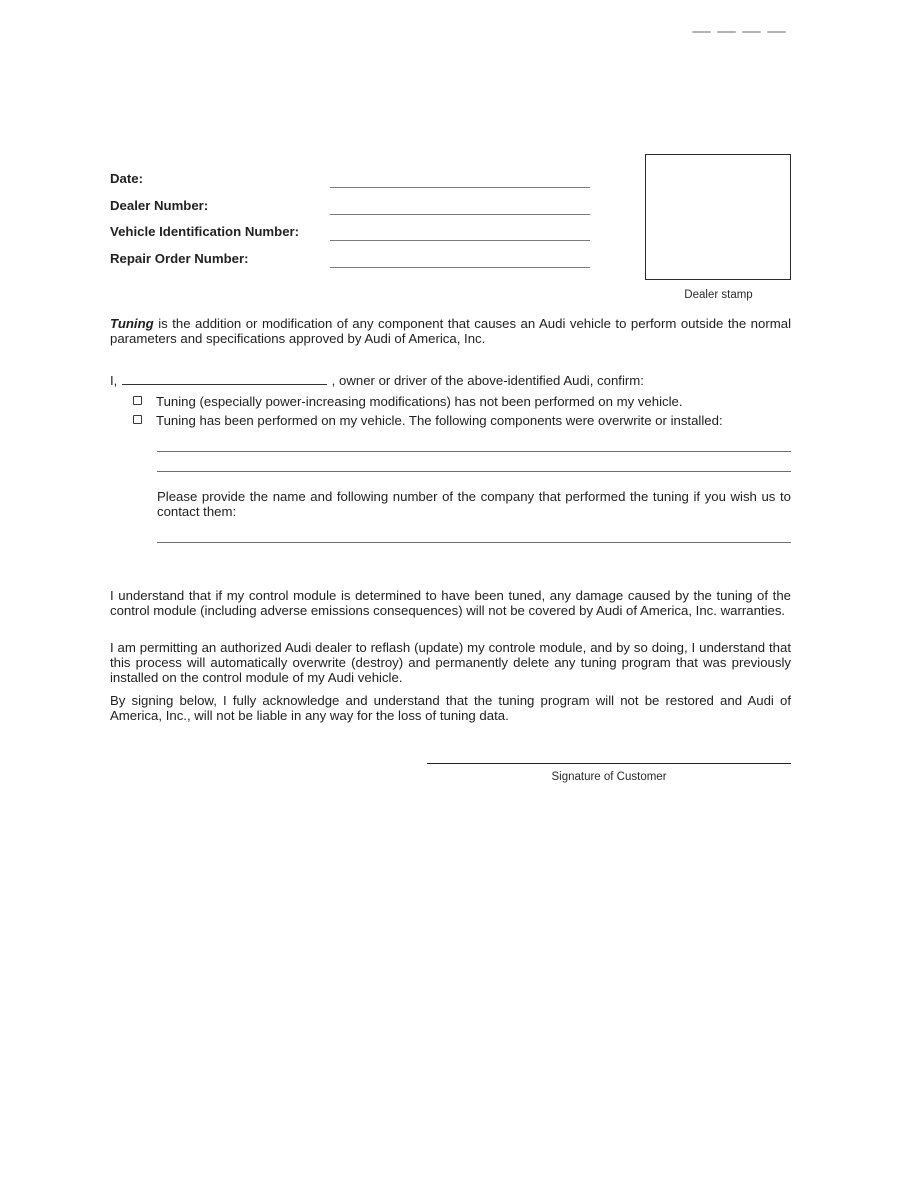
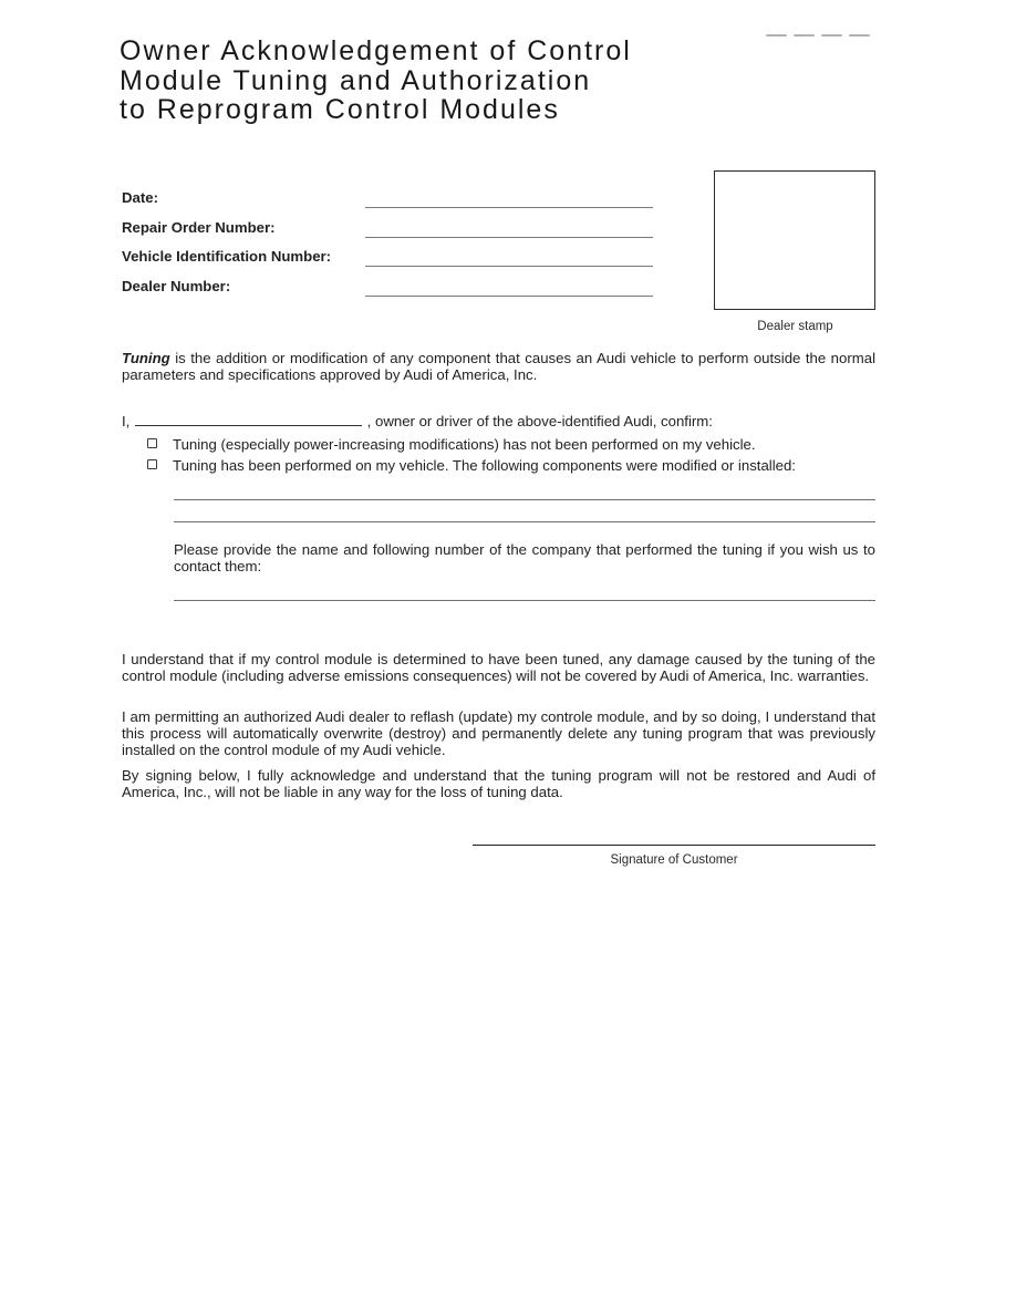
+ Owner Acknowledgement of Control
+ Module Tuning and Authorization
+ to Reprogram Control Modules
  Date:
- Dealer Number:
+ Repair Order Number:
  Vehicle Identification Number:
- Repair Order Number:
+ Dealer Number:
  Dealer stamp
  Tuning is the addition or modification of any component that causes an Audi vehicle to perform outside the normal parameters and specifications approved by Audi of America, Inc.
  I, , owner or driver of the above-identified Audi, confirm:
  Tuning (especially power-increasing modifications) has not been performed on my vehicle.
- Tuning has been performed on my vehicle. The following components were overwrite or installed:
+ Tuning has been performed on my vehicle. The following components were modified or installed:
  Please provide the name and following number of the company that performed the tuning if you wish us to contact them:
  I understand that if my control module is determined to have been tuned, any damage caused by the tuning of the control module (including adverse emissions consequences) will not be covered by Audi of America, Inc. warranties.
  I am permitting an authorized Audi dealer to reflash (update) my controle module, and by so doing, I understand that this process will automatically overwrite (destroy) and permanently delete any tuning program that was previously installed on the control module of my Audi vehicle.
  By signing below, I fully acknowledge and understand that the tuning program will not be restored and Audi of America, Inc., will not be liable in any way for the loss of tuning data.
  Signature of Customer
